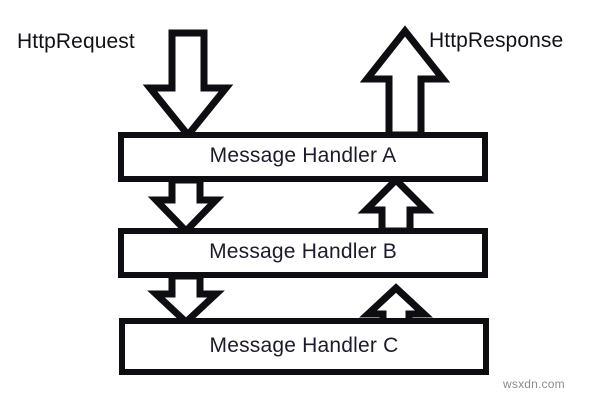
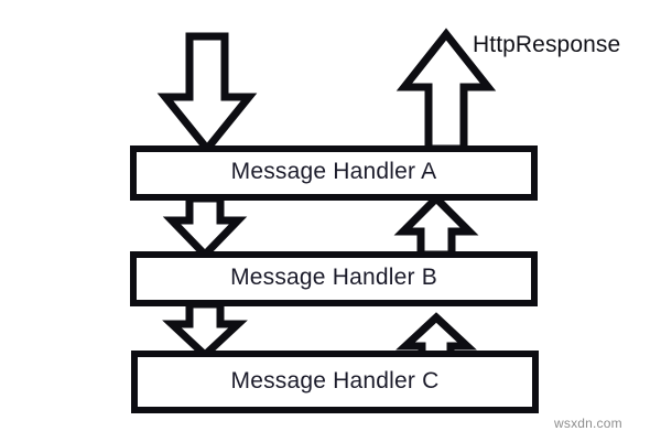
- HttpRequest
  HttpResponse
  Message Handler A
  Message Handler B
  Message Handler C
  wsxdn.com
